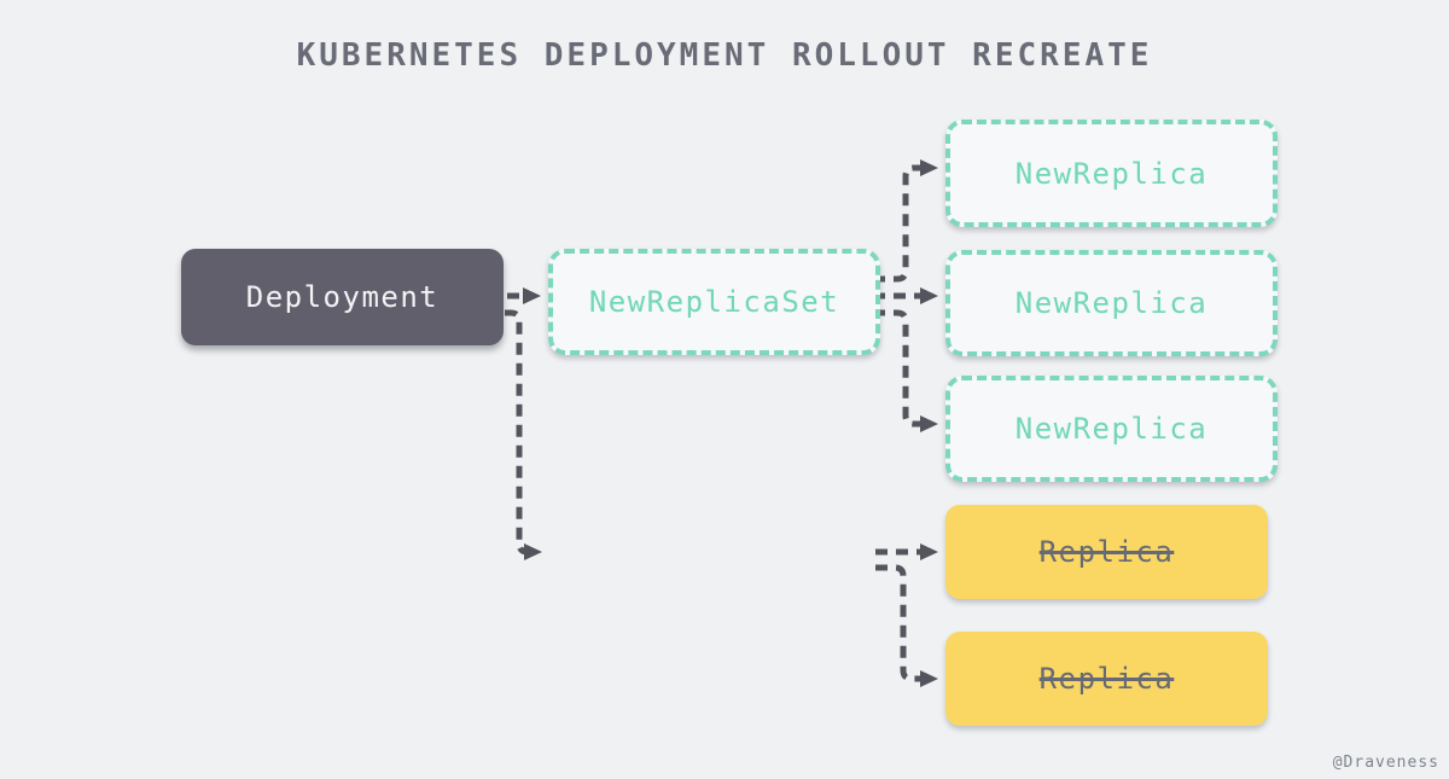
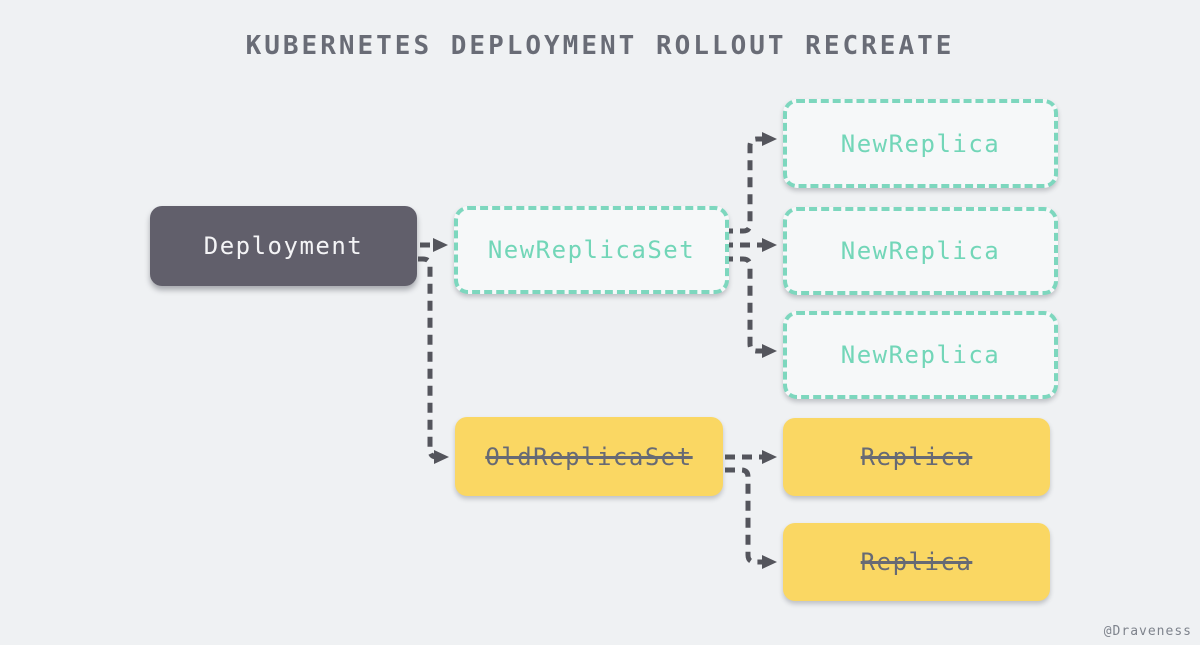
  KUBERNETES DEPLOYMENT ROLLOUT RECREATE
  Deployment
  NewReplicaSet
  NewReplica
  NewReplica
  NewReplica
+ OldReplicaSet
  Replica
  Replica
  @Draveness
